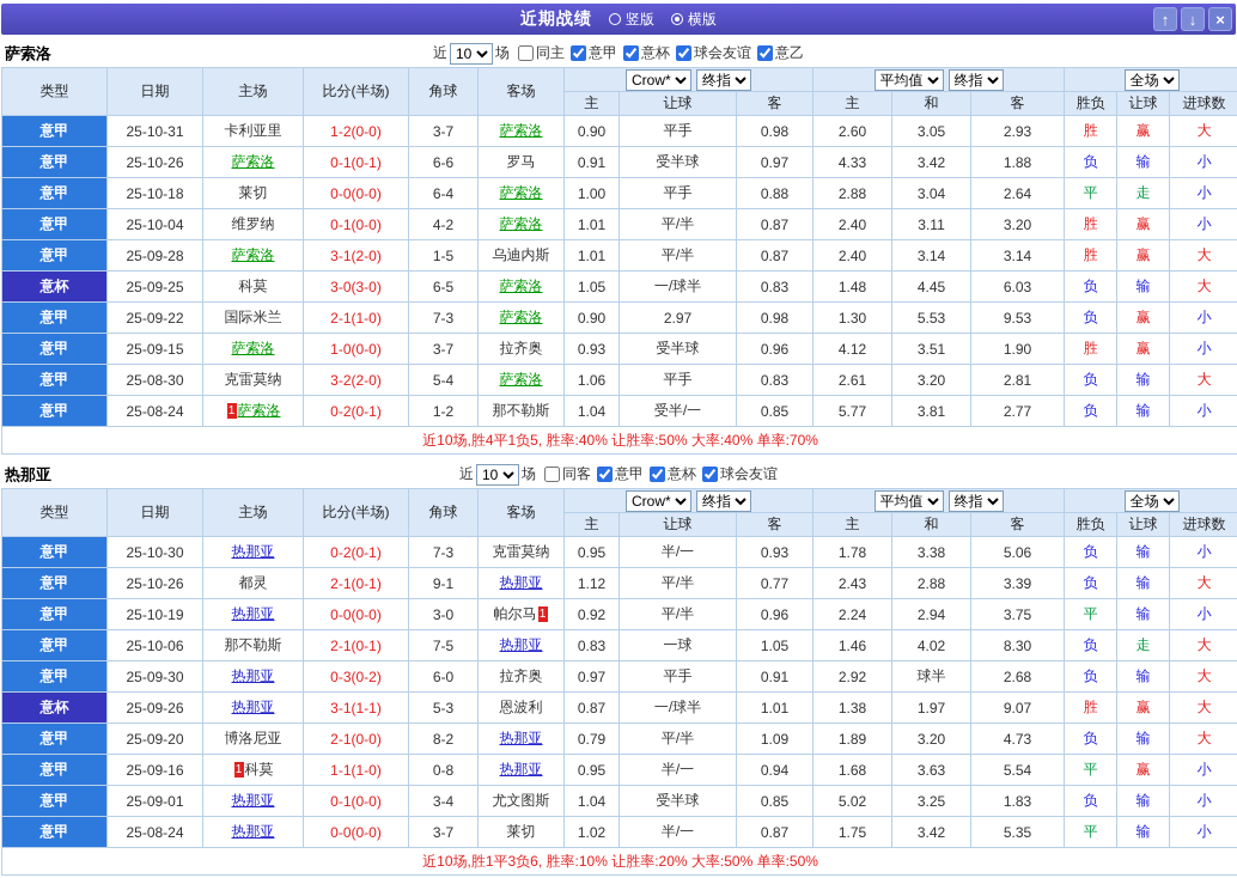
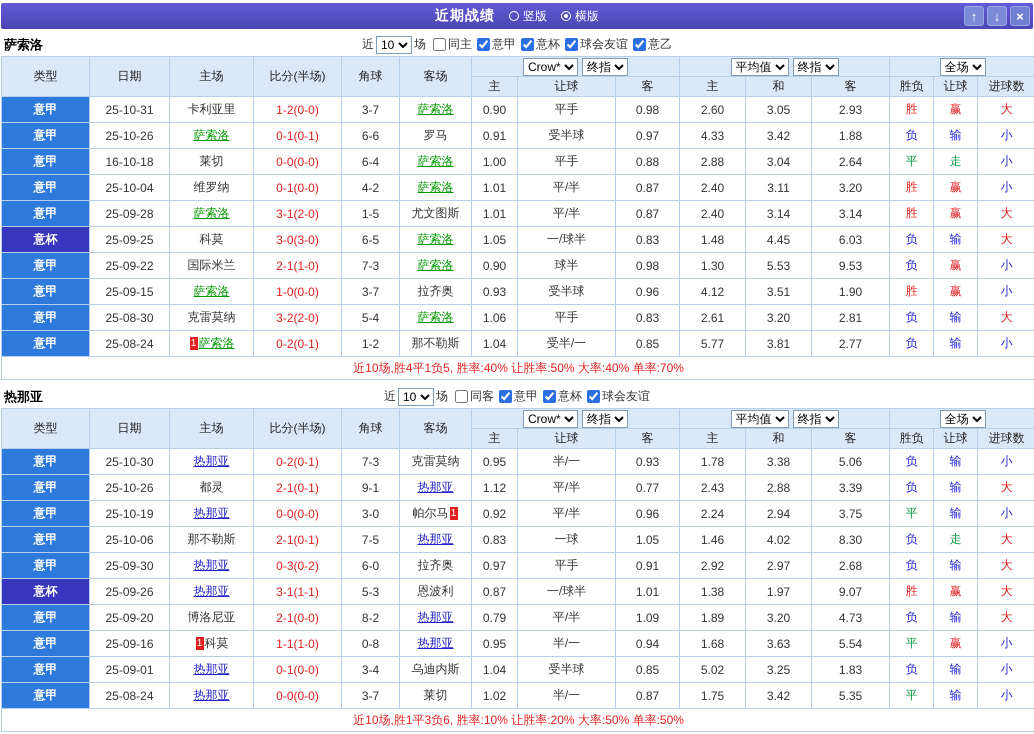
  近期战绩
  竖版
  横版
  ↑
  ↓
  ×
  萨索洛
  近
  10
  场
  同主
  意甲
  意杯
  球会友谊
  意乙
  类型	日期	主场	比分(半场)	角球	客场	Crow* 终指	平均值 终指	全场
  主	让球	客	主	和	客	胜负	让球	进球数
  意甲	25-10-31	卡利亚里	1-2(0-0)	3-7	萨索洛	0.90	平手	0.98	2.60	3.05	2.93	胜	赢	大
  意甲	25-10-26	萨索洛	0-1(0-1)	6-6	罗马	0.91	受半球	0.97	4.33	3.42	1.88	负	输	小
- 意甲	25-10-18	莱切	0-0(0-0)	6-4	萨索洛	1.00	平手	0.88	2.88	3.04	2.64	平	走	小
+ 意甲	16-10-18	莱切	0-0(0-0)	6-4	萨索洛	1.00	平手	0.88	2.88	3.04	2.64	平	走	小
  意甲	25-10-04	维罗纳	0-1(0-0)	4-2	萨索洛	1.01	平/半	0.87	2.40	3.11	3.20	胜	赢	小
- 意甲	25-09-28	萨索洛	3-1(2-0)	1-5	乌迪内斯	1.01	平/半	0.87	2.40	3.14	3.14	胜	赢	大
+ 意甲	25-09-28	萨索洛	3-1(2-0)	1-5	尤文图斯	1.01	平/半	0.87	2.40	3.14	3.14	胜	赢	大
  意杯	25-09-25	科莫	3-0(3-0)	6-5	萨索洛	1.05	一/球半	0.83	1.48	4.45	6.03	负	输	大
- 意甲	25-09-22	国际米兰	2-1(1-0)	7-3	萨索洛	0.90	2.97	0.98	1.30	5.53	9.53	负	赢	小
+ 意甲	25-09-22	国际米兰	2-1(1-0)	7-3	萨索洛	0.90	球半	0.98	1.30	5.53	9.53	负	赢	小
  意甲	25-09-15	萨索洛	1-0(0-0)	3-7	拉齐奥	0.93	受半球	0.96	4.12	3.51	1.90	胜	赢	小
  意甲	25-08-30	克雷莫纳	3-2(2-0)	5-4	萨索洛	1.06	平手	0.83	2.61	3.20	2.81	负	输	大
  意甲	25-08-24	1 萨索洛	0-2(0-1)	1-2	那不勒斯	1.04	受半/一	0.85	5.77	3.81	2.77	负	输	小
  近10场,胜4平1负5, 胜率:40% 让胜率:50% 大率:40% 单率:70%
  热那亚
  近
  10
  场
  同客
  意甲
  意杯
  球会友谊
  类型	日期	主场	比分(半场)	角球	客场	Crow* 终指	平均值 终指	全场
  主	让球	客	主	和	客	胜负	让球	进球数
  意甲	25-10-30	热那亚	0-2(0-1)	7-3	克雷莫纳	0.95	半/一	0.93	1.78	3.38	5.06	负	输	小
  意甲	25-10-26	都灵	2-1(0-1)	9-1	热那亚	1.12	平/半	0.77	2.43	2.88	3.39	负	输	大
  意甲	25-10-19	热那亚	0-0(0-0)	3-0	帕尔马 1	0.92	平/半	0.96	2.24	2.94	3.75	平	输	小
  意甲	25-10-06	那不勒斯	2-1(0-1)	7-5	热那亚	0.83	一球	1.05	1.46	4.02	8.30	负	走	大
- 意甲	25-09-30	热那亚	0-3(0-2)	6-0	拉齐奥	0.97	平手	0.91	2.92	球半	2.68	负	输	大
+ 意甲	25-09-30	热那亚	0-3(0-2)	6-0	拉齐奥	0.97	平手	0.91	2.92	2.97	2.68	负	输	大
  意杯	25-09-26	热那亚	3-1(1-1)	5-3	恩波利	0.87	一/球半	1.01	1.38	1.97	9.07	胜	赢	大
  意甲	25-09-20	博洛尼亚	2-1(0-0)	8-2	热那亚	0.79	平/半	1.09	1.89	3.20	4.73	负	输	大
  意甲	25-09-16	1 科莫	1-1(1-0)	0-8	热那亚	0.95	半/一	0.94	1.68	3.63	5.54	平	赢	小
- 意甲	25-09-01	热那亚	0-1(0-0)	3-4	尤文图斯	1.04	受半球	0.85	5.02	3.25	1.83	负	输	小
+ 意甲	25-09-01	热那亚	0-1(0-0)	3-4	乌迪内斯	1.04	受半球	0.85	5.02	3.25	1.83	负	输	小
  意甲	25-08-24	热那亚	0-0(0-0)	3-7	莱切	1.02	半/一	0.87	1.75	3.42	5.35	平	输	小
  近10场,胜1平3负6, 胜率:10% 让胜率:20% 大率:50% 单率:50%
